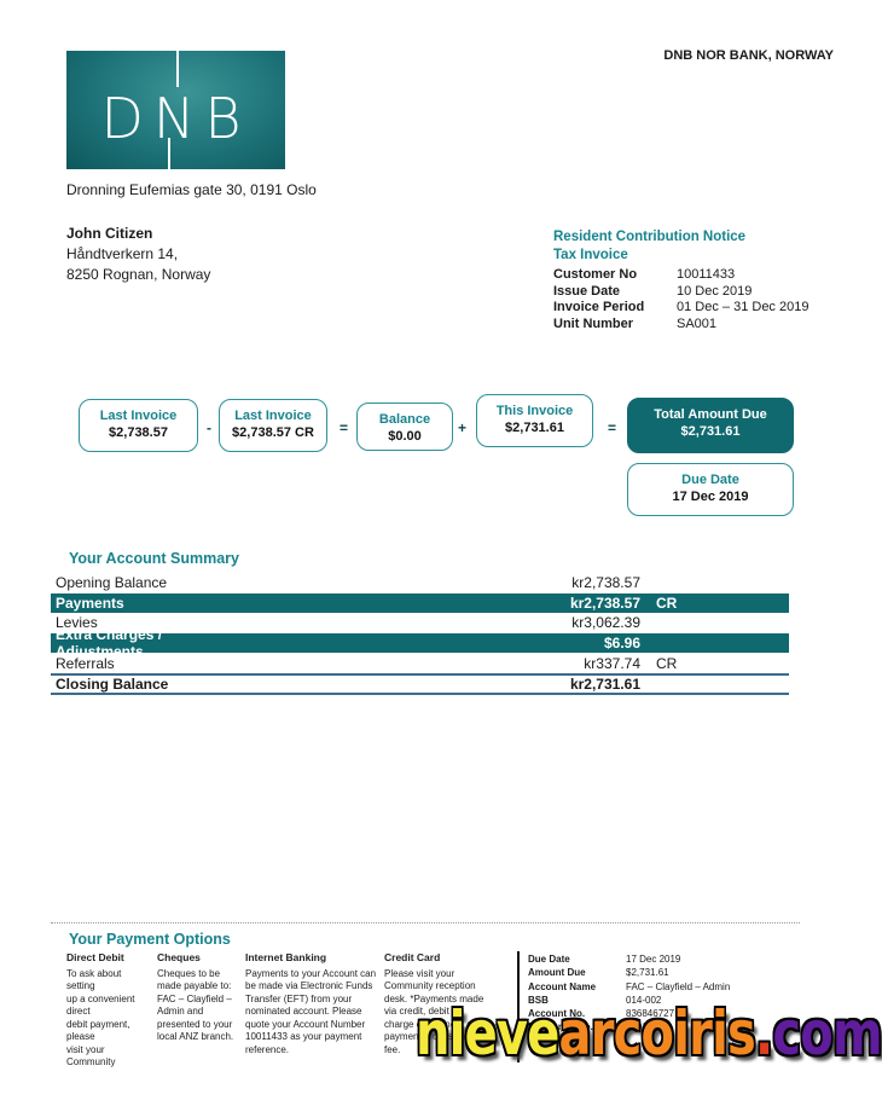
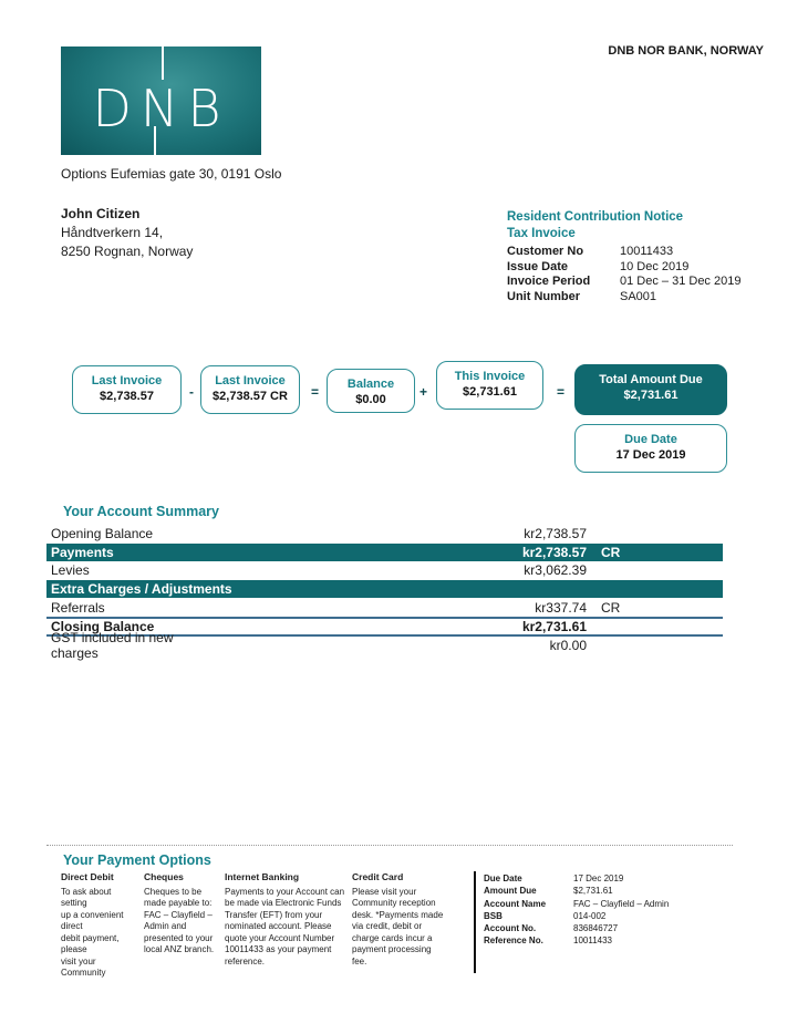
  DNB
  DNB NOR BANK, NORWAY
- Dronning Eufemias gate 30, 0191 Oslo
+ Options Eufemias gate 30, 0191 Oslo
  John Citizen
  Håndtverkern 14,
  8250 Rognan, Norway
  Resident Contribution Notice
  Tax Invoice
  Customer No
  10011433
  Issue Date
  10 Dec 2019
  Invoice Period
  01 Dec – 31 Dec 2019
  Unit Number
  SA001
  Last Invoice
  $2,738.57
  -
  Last Invoice
  $2,738.57 CR
  =
  Balance
  $0.00
  +
  This Invoice
  $2,731.61
  =
  Total Amount Due
  $2,731.61
  Due Date
  17 Dec 2019
  Your Account Summary
  Opening Balance
  kr2,738.57
  Payments
  kr2,738.57
  CR
  Levies
  kr3,062.39
  Extra Charges / Adjustments
- $6.96
  Referrals
  kr337.74
  CR
  Closing Balance
  kr2,731.61
+ GST included in new charges
+ kr0.00
  Your Payment Options
  Direct Debit
  To ask about
  setting
  up a convenient
  direct
  debit payment,
  please
  visit your
  Community
  Cheques
  Cheques to be
  made payable to:
  FAC – Clayfield –
  Admin and
  presented to your
  local ANZ branch.
  Internet Banking
  Payments to your Account can
  be made via Electronic Funds
  Transfer (EFT) from your
  nominated account. Please
  quote your Account Number
  10011433 as your payment
  reference.
  Credit Card
  Please visit your
  Community reception
  desk. *Payments made
  via credit, debit or
  charge cards incur a
  payment processing
  fee.
  Due Date
  17 Dec 2019
  Amount Due
  $2,731.61
  Account Name
  FAC – Clayfield – Admin
  BSB
  014-002
  Account No.
  836846727
  Reference No.
  10011433
- nievearcoiris.com
